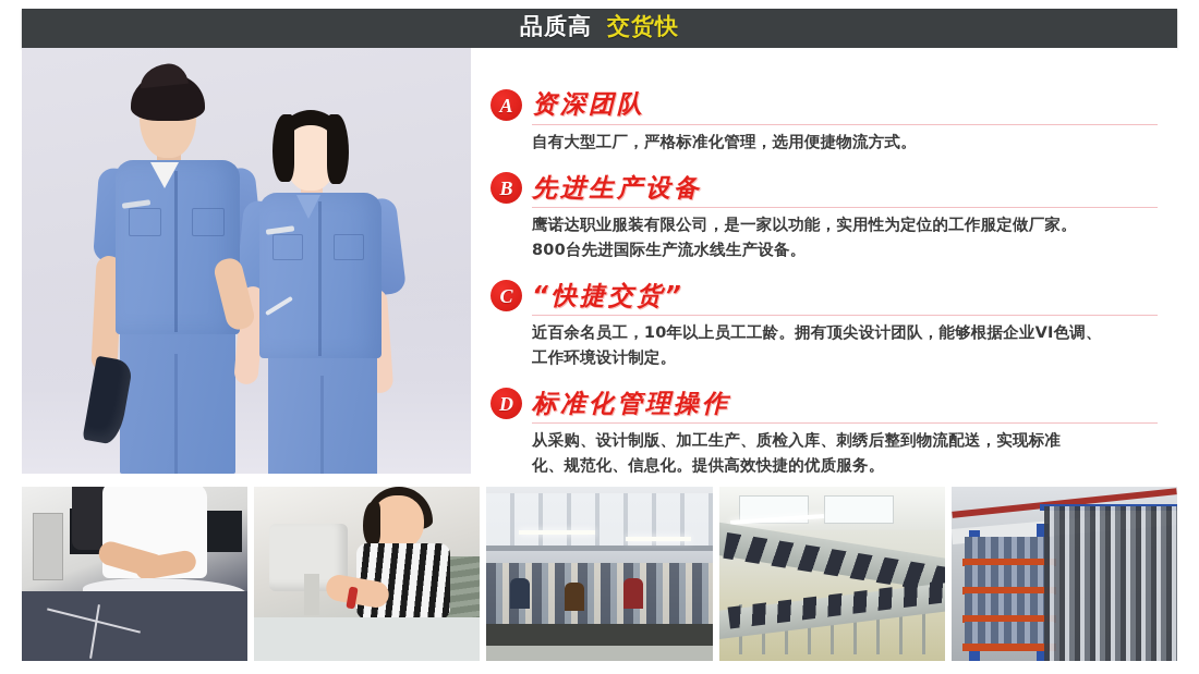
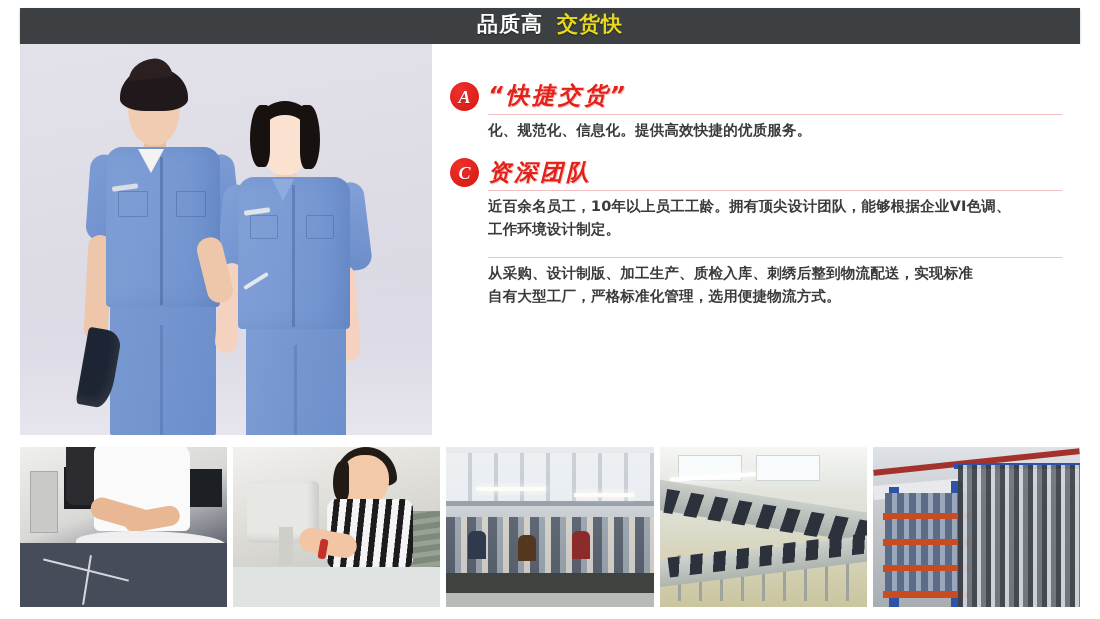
  品质高
  交货快
  A
- 资深团队
+ “快捷交货”
- 自有大型工厂，严格标准化管理，选用便捷物流方式。
+ 化、规范化、信息化。提供高效快捷的优质服务。
- B
- 先进生产设备
- 鹰诺达职业服装有限公司，是一家以功能，实用性为定位的工作服定做厂家。
- 800台先进国际生产流水线生产设备。
  C
- “快捷交货”
+ 资深团队
  近百余名员工，10年以上员工工龄。拥有顶尖设计团队，能够根据企业VI色调、
  工作环境设计制定。
- D
- 标准化管理操作
  从采购、设计制版、加工生产、质检入库、刺绣后整到物流配送，实现标准
- 化、规范化、信息化。提供高效快捷的优质服务。
+ 自有大型工厂，严格标准化管理，选用便捷物流方式。
